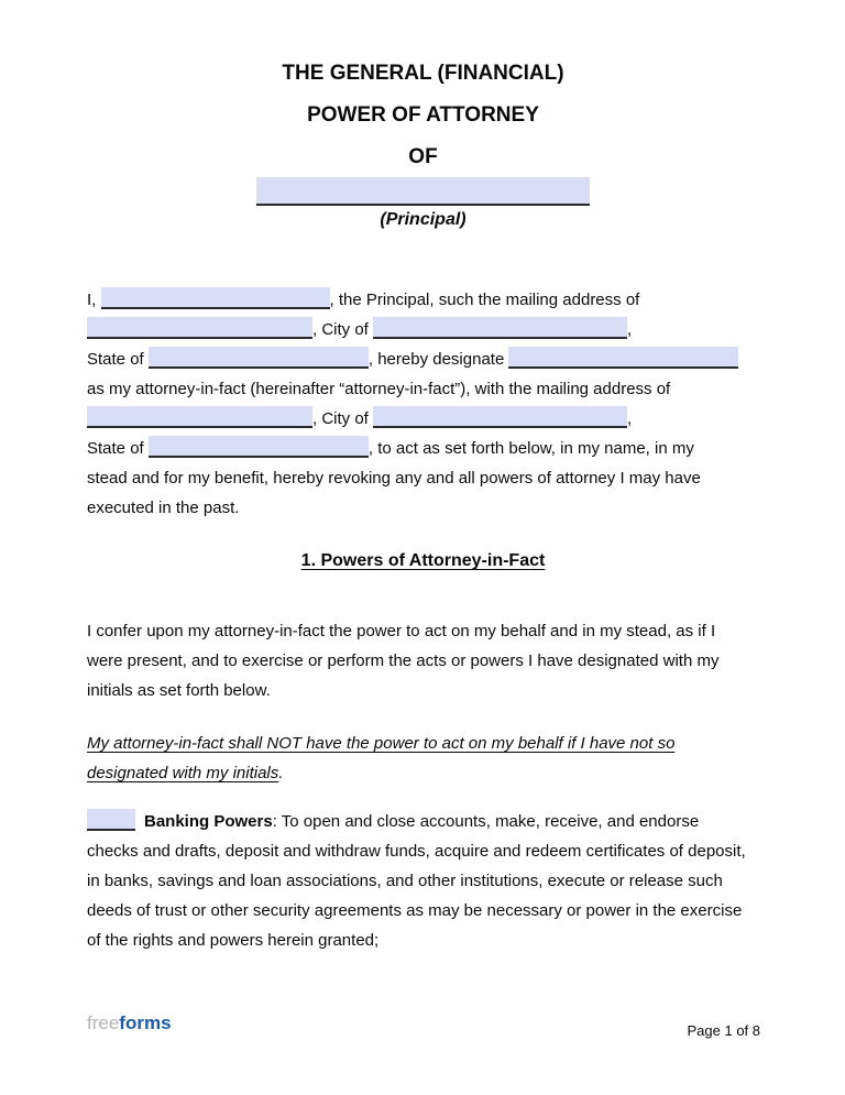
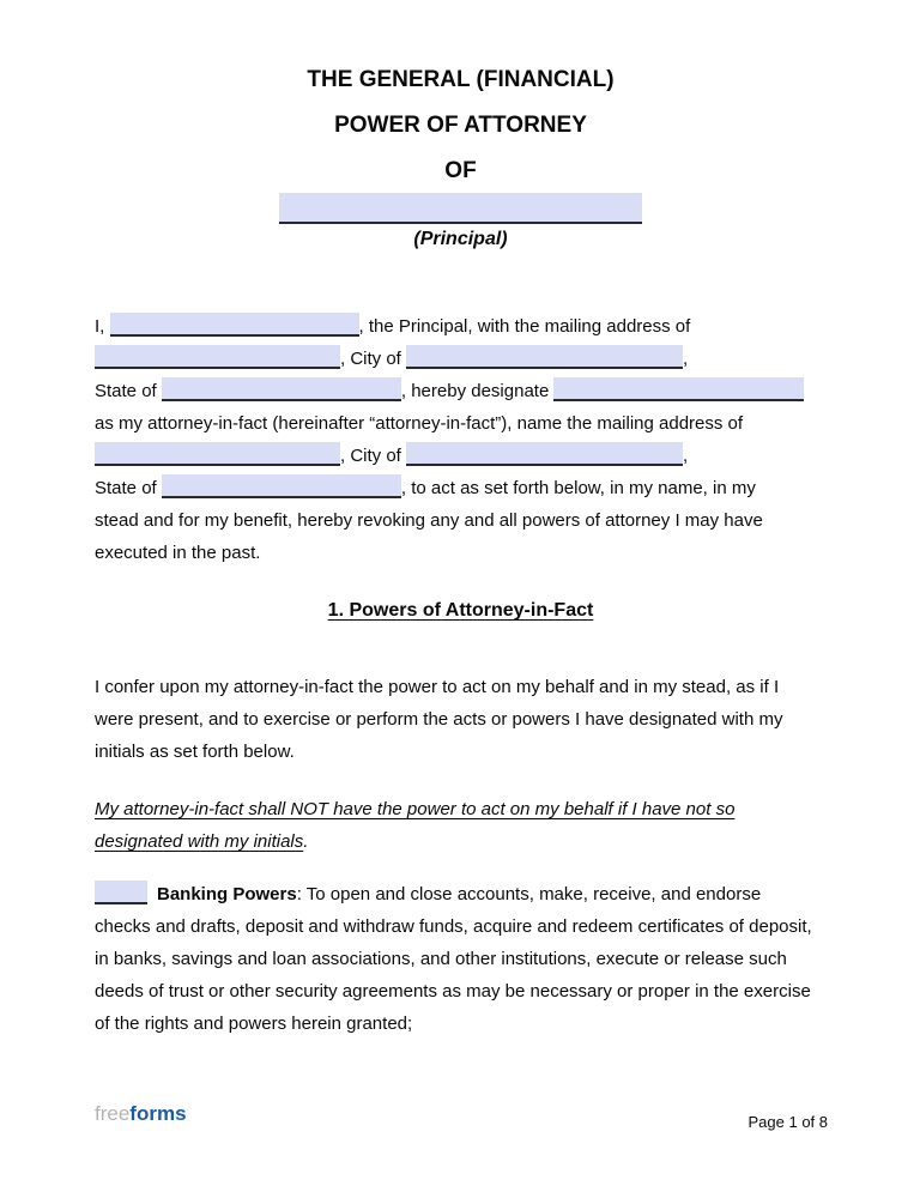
  THE GENERAL (FINANCIAL)
  POWER OF ATTORNEY
  OF
  (Principal)
- I, , the Principal, such the mailing address of
+ I, , the Principal, with the mailing address of
  , City of ,
  State of , hereby designate
- as my attorney-in-fact (hereinafter “attorney-in-fact”), with the mailing address of
+ as my attorney-in-fact (hereinafter “attorney-in-fact”), name the mailing address of
  , City of ,
  State of , to act as set forth below, in my name, in my
  stead and for my benefit, hereby revoking any and all powers of attorney I may have
  executed in the past.
  1. Powers of Attorney-in-Fact
  I confer upon my attorney-in-fact the power to act on my behalf and in my stead, as if I
  were present, and to exercise or perform the acts or powers I have designated with my
  initials as set forth below.
  My attorney-in-fact shall NOT have the power to act on my behalf if I have not so
  designated with my initials.
  Banking Powers: To open and close accounts, make, receive, and endorse
  checks and drafts, deposit and withdraw funds, acquire and redeem certificates of deposit,
  in banks, savings and loan associations, and other institutions, execute or release such
- deeds of trust or other security agreements as may be necessary or power in the exercise
+ deeds of trust or other security agreements as may be necessary or proper in the exercise
  of the rights and powers herein granted;
  freeforms
  Page 1 of 8
